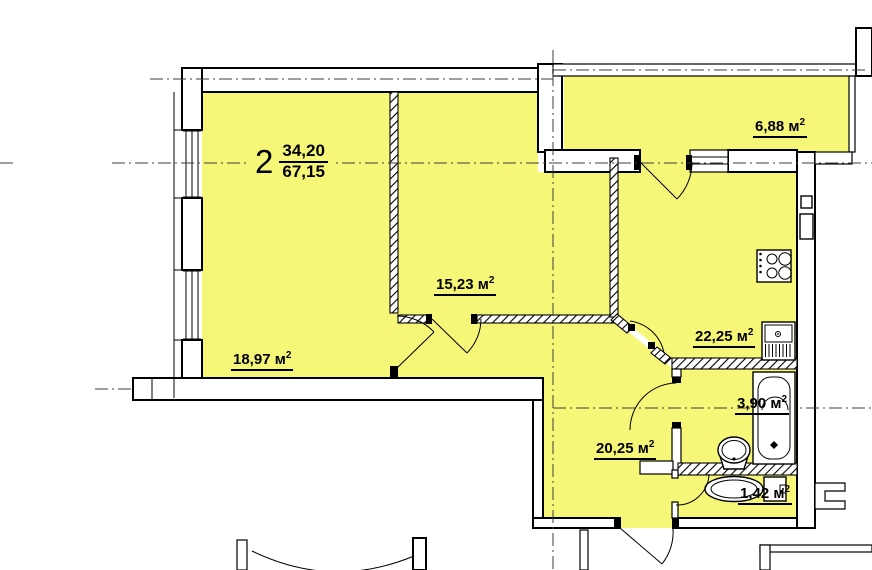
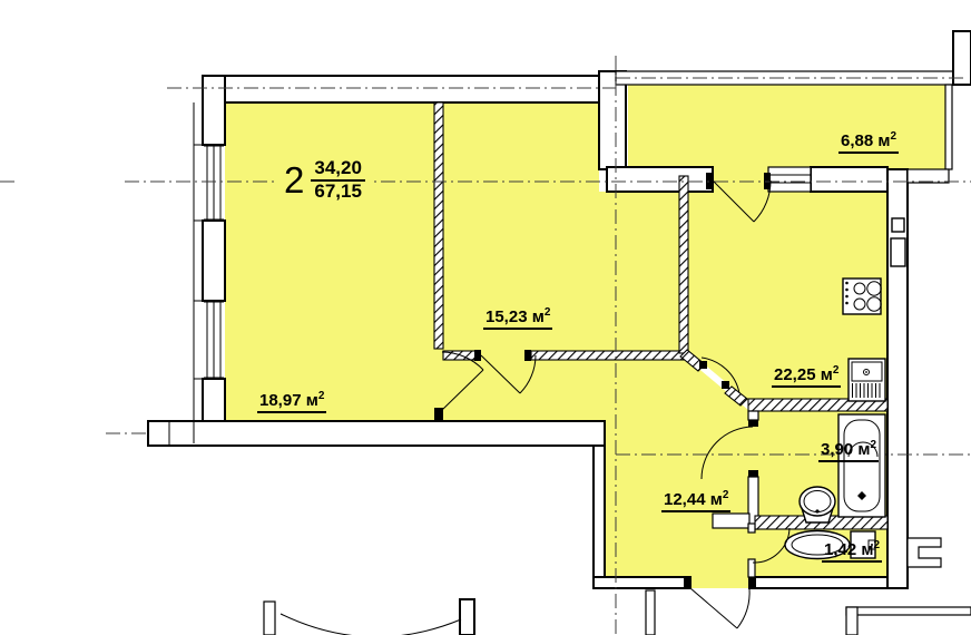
  2
  34,20
  67,15
  18,97 м2
  15,23 м2
  6,88 м2
  22,25 м2
  3,90 м2
- 20,25 м2
+ 12,44 м2
  1,42 м2
